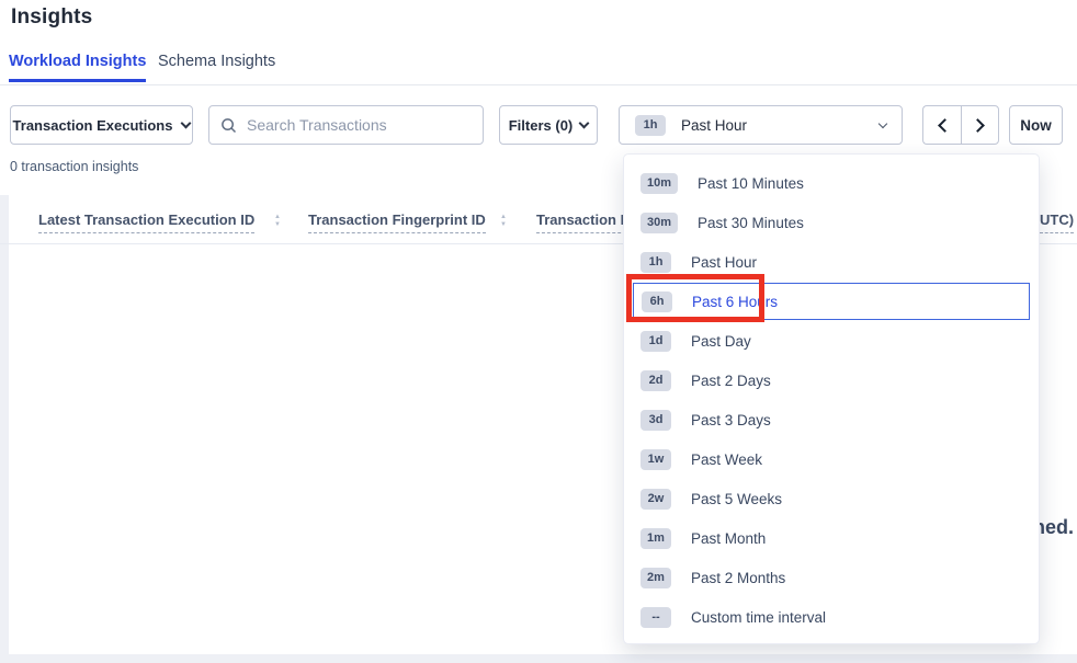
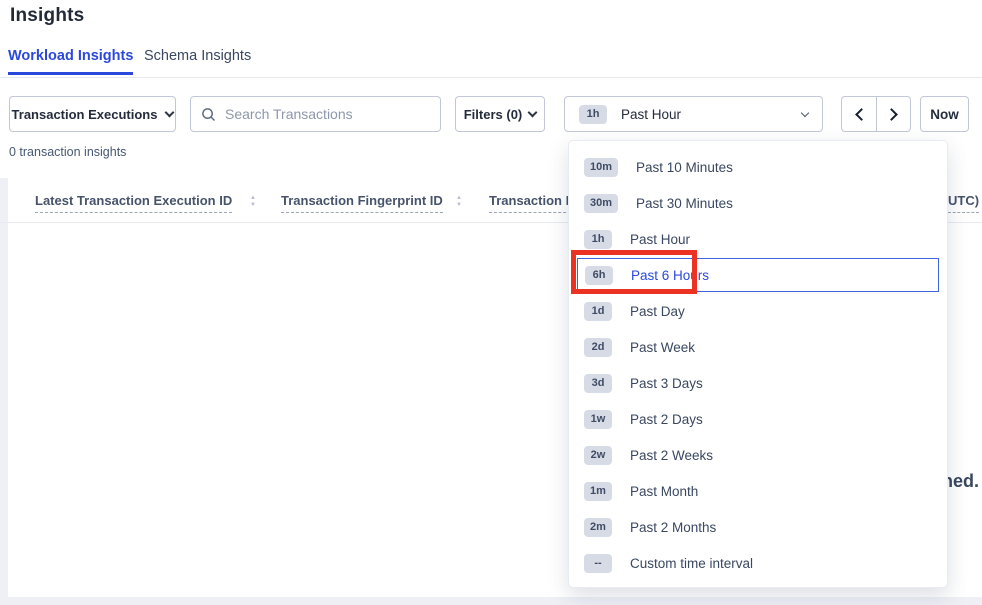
  Insights
  Workload Insights
  Schema Insights
  Transaction Executions
  Search Transactions
  Filters (0)
  1h
  Past Hour
  Now
  0 transaction insights
  Latest Transaction Execution ID
  Transaction Fingerprint ID
  Transaction
  UTC)
  10m
  Past 10 Minutes
  30m
  Past 30 Minutes
  1h
  Past Hour
  6h
  Past 6 Hours
  1d
  Past Day
  2d
- Past 2 Days
+ Past Week
  3d
  Past 3 Days
  1w
- Past Week
+ Past 2 Days
  2w
- Past 5 Weeks
+ Past 2 Weeks
  1m
  Past Month
  2m
  Past 2 Months
  --
  Custom time interval
